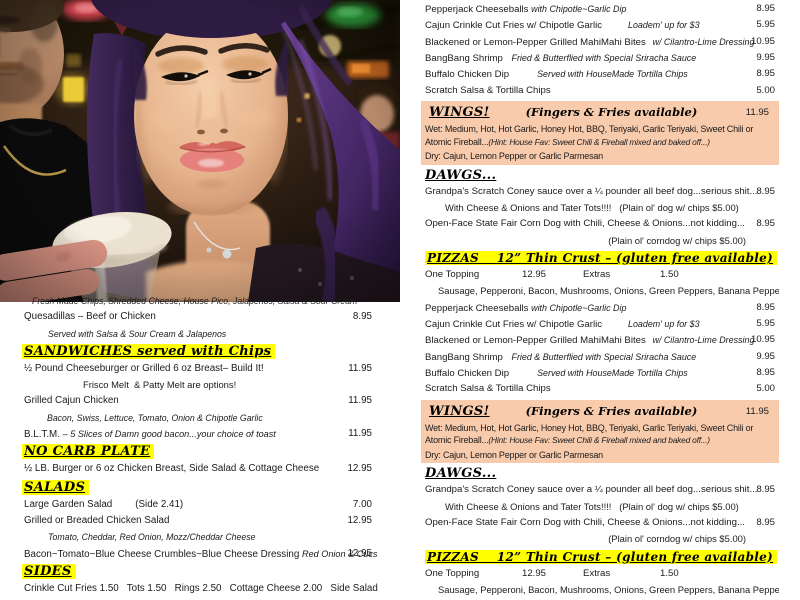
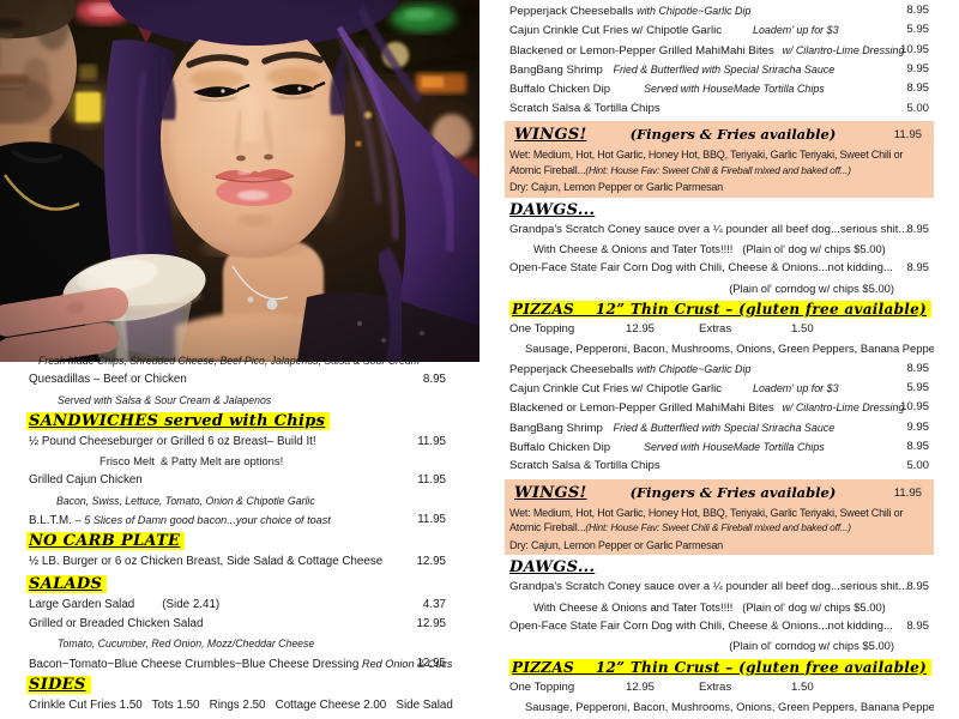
- Fresh Made Chips, Shredded Cheese, House Pico, Jalapenos, Salsa & Sour Cream
+ Fresh Made Chips, Shredded Cheese, Beef Pico, Jalapenos, Salsa & Sour Cream
  Quesadillas – Beef or Chicken
  8.95
  Served with Salsa & Sour Cream & Jalapenos
  SANDWICHES served with Chips
  ½ Pound Cheeseburger or Grilled 6 oz Breast– Build It!
  11.95
  Frisco Melt & Patty Melt are options!
  Grilled Cajun Chicken
  11.95
  Bacon, Swiss, Lettuce, Tomato, Onion & Chipotle Garlic
  B.L.T.M. – 5 Slices of Damn good bacon...your choice of toast
  11.95
  NO CARB PLATE
  ½ LB. Burger or 6 oz Chicken Breast, Side Salad & Cottage Cheese
  12.95
  SALADS
  Large Garden Salad (Side 2.41)
- 7.00
+ 4.37
  Grilled or Breaded Chicken Salad
  12.95
- Tomato, Cheddar, Red Onion, Mozz/Cheddar Cheese
+ Tomato, Cucumber, Red Onion, Mozz/Cheddar Cheese
  Bacon~Tomato~Blue Cheese Crumbles~Blue Cheese Dressing Red Onion & Cucs
  12.95
  SIDES
  Crinkle Cut Fries 1.50 Tots 1.50 Rings 2.50 Cottage Cheese 2.00 Side Salad
  Pepperjack Cheeseballs with Chipotle~Garlic Dip
  8.95
  Cajun Crinkle Cut Fries w/ Chipotle Garlic Loadem' up for $3
  5.95
  Blackened or Lemon-Pepper Grilled MahiMahi Bites w/ Cilantro-Lime Dressing
  10.95
  BangBang Shrimp Fried & Butterflied with Special Sriracha Sauce
  9.95
  Buffalo Chicken Dip Served with HouseMade Tortilla Chips
  8.95
  Scratch Salsa & Tortilla Chips
  5.00
  WINGS! (Fingers & Fries available)
  11.95
  Wet: Medium, Hot, Hot Garlic, Honey Hot, BBQ, Teriyaki, Garlic Teriyaki, Sweet Chili or Atomic Fireball...(Hint: House Fav: Sweet Chili & Fireball mixed and baked off...)
  Dry: Cajun, Lemon Pepper or Garlic Parmesan
  DAWGS...
  Grandpa's Scratch Coney sauce over a ¼ pounder all beef dog...serious shit...
  8.95
  With Cheese & Onions and Tater Tots!!!! (Plain ol' dog w/ chips $5.00)
  Open-Face State Fair Corn Dog with Chili, Cheese & Onions...not kidding...
  8.95
  (Plain ol' corndog w/ chips $5.00)
  PIZZAS 12” Thin Crust – (gluten free available)
  One Topping 12.95 Extras 1.50
  Sausage, Pepperoni, Bacon, Mushrooms, Onions, Green Peppers, Banana Peppe
  Pepperjack Cheeseballs with Chipotle~Garlic Dip
  8.95
  Cajun Crinkle Cut Fries w/ Chipotle Garlic Loadem' up for $3
  5.95
  Blackened or Lemon-Pepper Grilled MahiMahi Bites w/ Cilantro-Lime Dressing
  10.95
  BangBang Shrimp Fried & Butterflied with Special Sriracha Sauce
  9.95
  Buffalo Chicken Dip Served with HouseMade Tortilla Chips
  8.95
  Scratch Salsa & Tortilla Chips
  5.00
  WINGS! (Fingers & Fries available)
  11.95
  Wet: Medium, Hot, Hot Garlic, Honey Hot, BBQ, Teriyaki, Garlic Teriyaki, Sweet Chili or Atomic Fireball...(Hint: House Fav: Sweet Chili & Fireball mixed and baked off...)
  Dry: Cajun, Lemon Pepper or Garlic Parmesan
  DAWGS...
  Grandpa's Scratch Coney sauce over a ¼ pounder all beef dog...serious shit...
  8.95
  With Cheese & Onions and Tater Tots!!!! (Plain ol' dog w/ chips $5.00)
  Open-Face State Fair Corn Dog with Chili, Cheese & Onions...not kidding...
  8.95
  (Plain ol' corndog w/ chips $5.00)
  PIZZAS 12” Thin Crust – (gluten free available)
  One Topping 12.95 Extras 1.50
  Sausage, Pepperoni, Bacon, Mushrooms, Onions, Green Peppers, Banana Peppe
